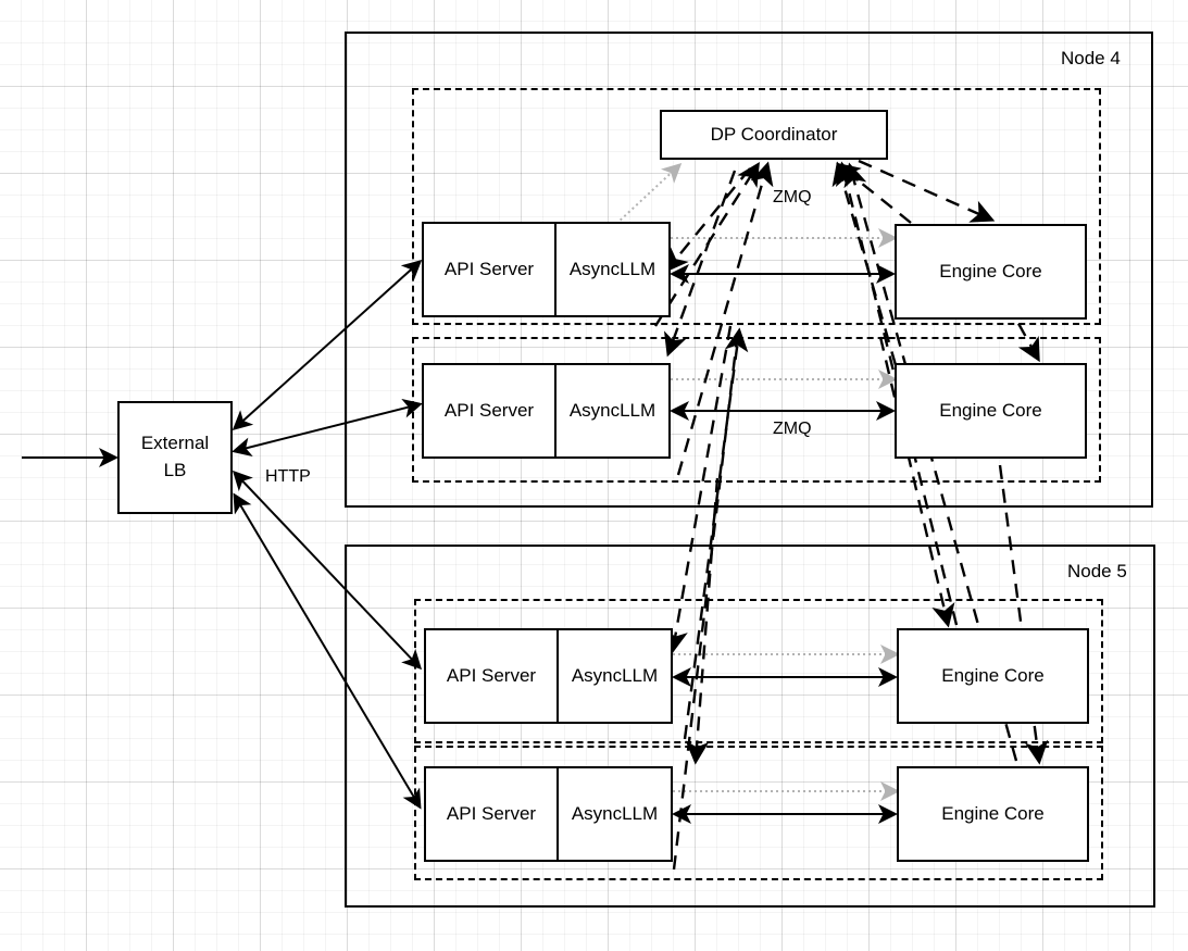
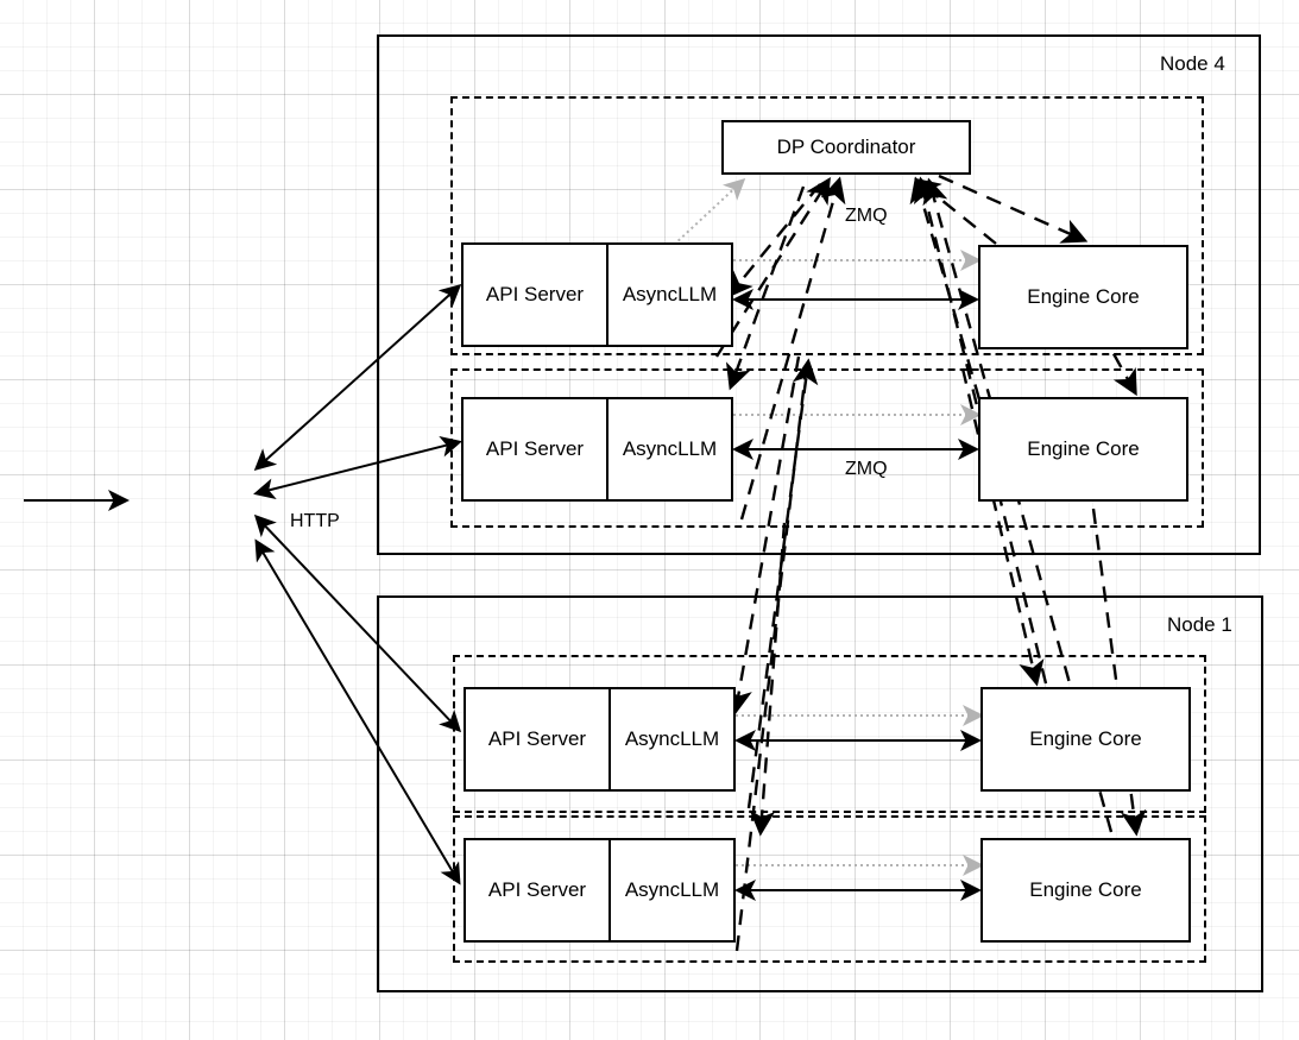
  Node 4
  DP Coordinator
  API Server
  AsyncLLM
  Engine Core
  ZMQ
  API Server
  AsyncLLM
  Engine Core
  ZMQ
- Node 5
+ Node 1
  API Server
  AsyncLLM
  Engine Core
  API Server
  AsyncLLM
  Engine Core
- External
- LB
  HTTP
